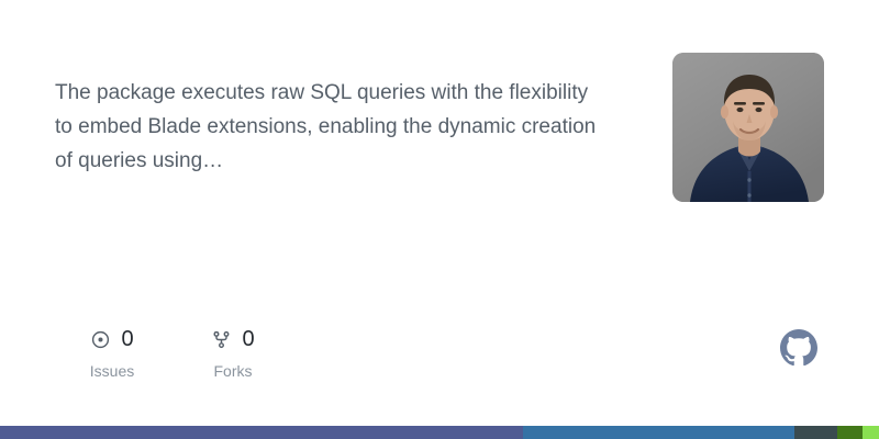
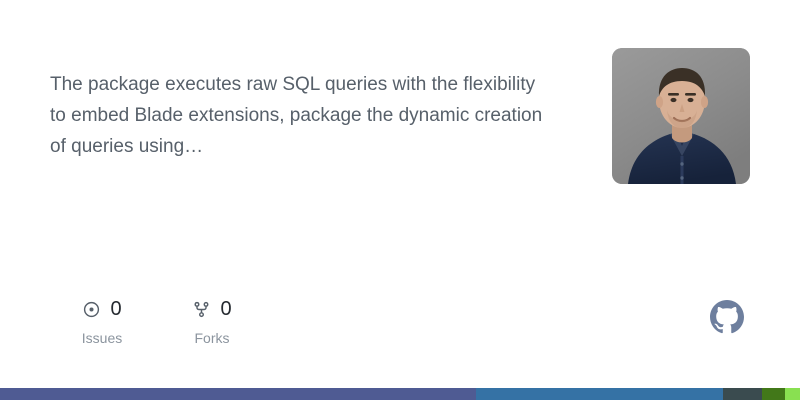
- The package executes raw SQL queries with the flexibility to embed Blade extensions, enabling the dynamic creation of queries using…
+ The package executes raw SQL queries with the flexibility to embed Blade extensions, package the dynamic creation of queries using…
  0
  Issues
  0
  Forks
